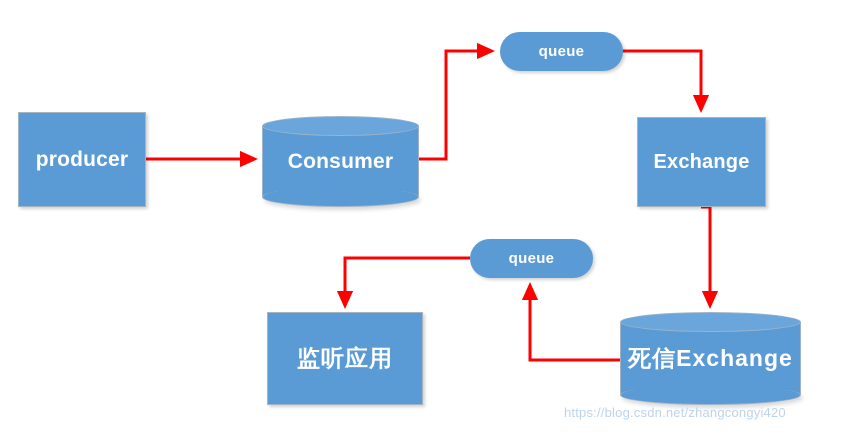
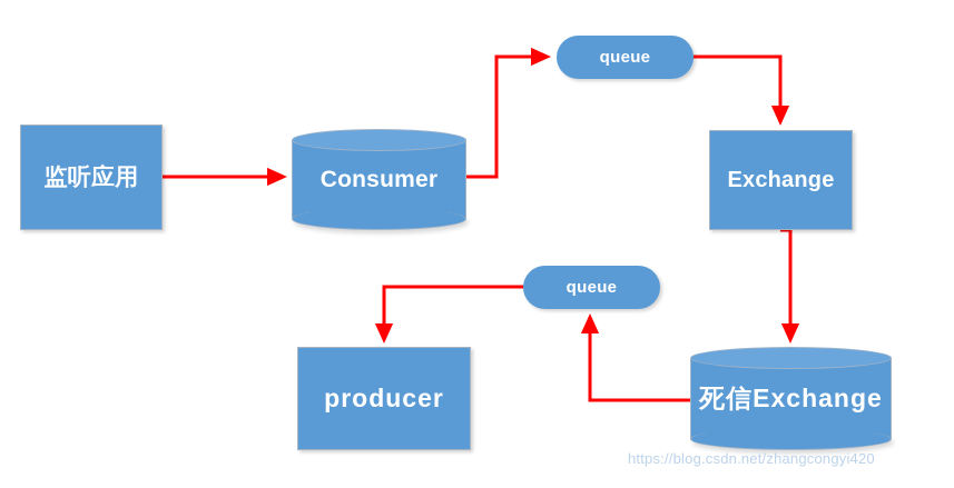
- producer
+ 监听应用
  Consumer
  queue
  Exchange
  queue
- 监听应用
+ producer
  死信Exchange
  https://blog.csdn.net/zhangcongyi420
